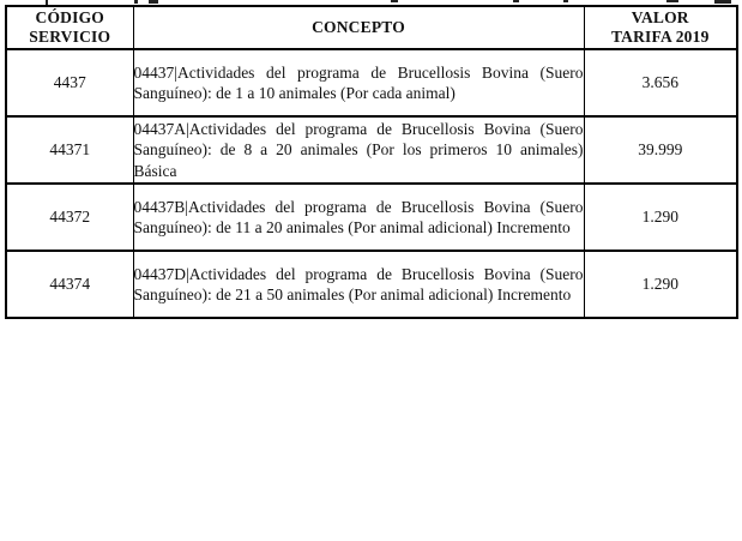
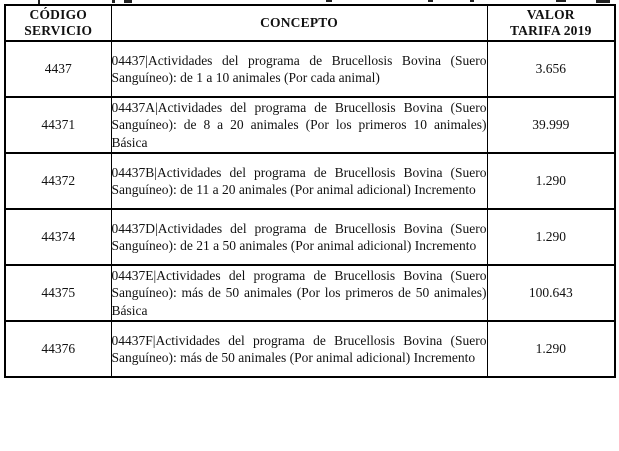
  CÓDIGO SERVICIO	CONCEPTO	VALOR TARIFA 2019
  4437	04437|Actividades del programa de Brucellosis Bovina (Suero Sanguíneo): de 1 a 10 animales (Por cada animal)	3.656
  44371	04437A|Actividades del programa de Brucellosis Bovina (Suero Sanguíneo): de 8 a 20 animales (Por los primeros 10 animales) Básica	39.999
  44372	04437B|Actividades del programa de Brucellosis Bovina (Suero Sanguíneo): de 11 a 20 animales (Por animal adicional) Incremento	1.290
  44374	04437D|Actividades del programa de Brucellosis Bovina (Suero Sanguíneo): de 21 a 50 animales (Por animal adicional) Incremento	1.290
+ 44375	04437E|Actividades del programa de Brucellosis Bovina (Suero Sanguíneo): más de 50 animales (Por los primeros de 50 animales) Básica	100.643
+ 44376	04437F|Actividades del programa de Brucellosis Bovina (Suero Sanguíneo): más de 50 animales (Por animal adicional) Incremento	1.290
